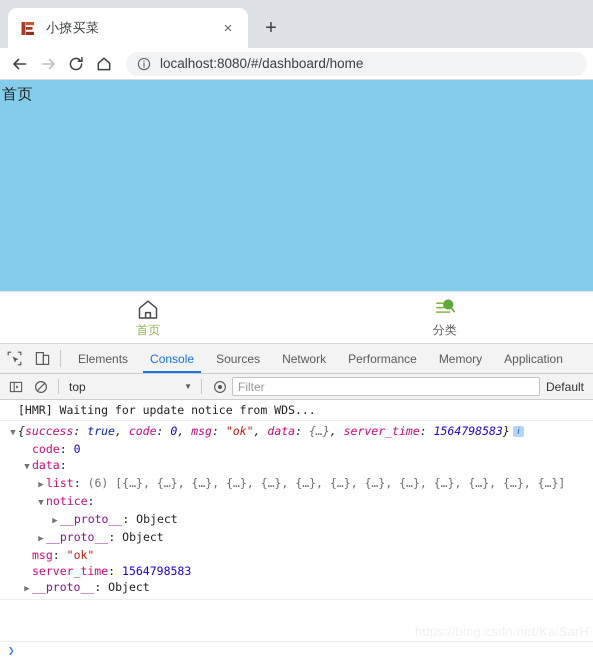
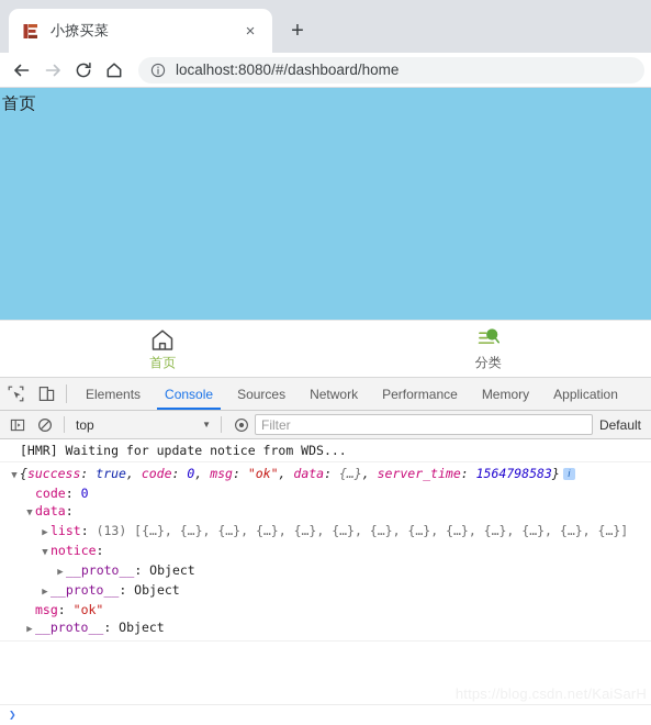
  小撩买菜
  ×
  +
  localhost:8080/#/dashboard/home
  首页
  首页
  分类
  Elements
  Console
  Sources
  Network
  Performance
  Memory
  Application
  top
  ▼
  Filter
  Default
  [HMR] Waiting for update notice from WDS...
  {success: true, code: 0, msg: "ok", data: {…}, server_time: 1564798583} i
  code: 0
  data:
- list: (6) [{…}, {…}, {…}, {…}, {…}, {…}, {…}, {…}, {…}, {…}, {…}, {…}, {…}]
+ list: (13) [{…}, {…}, {…}, {…}, {…}, {…}, {…}, {…}, {…}, {…}, {…}, {…}, {…}]
  notice:
  __proto__: Object
  __proto__: Object
  msg: "ok"
- server_time: 1564798583
  __proto__: Object
  ❯
